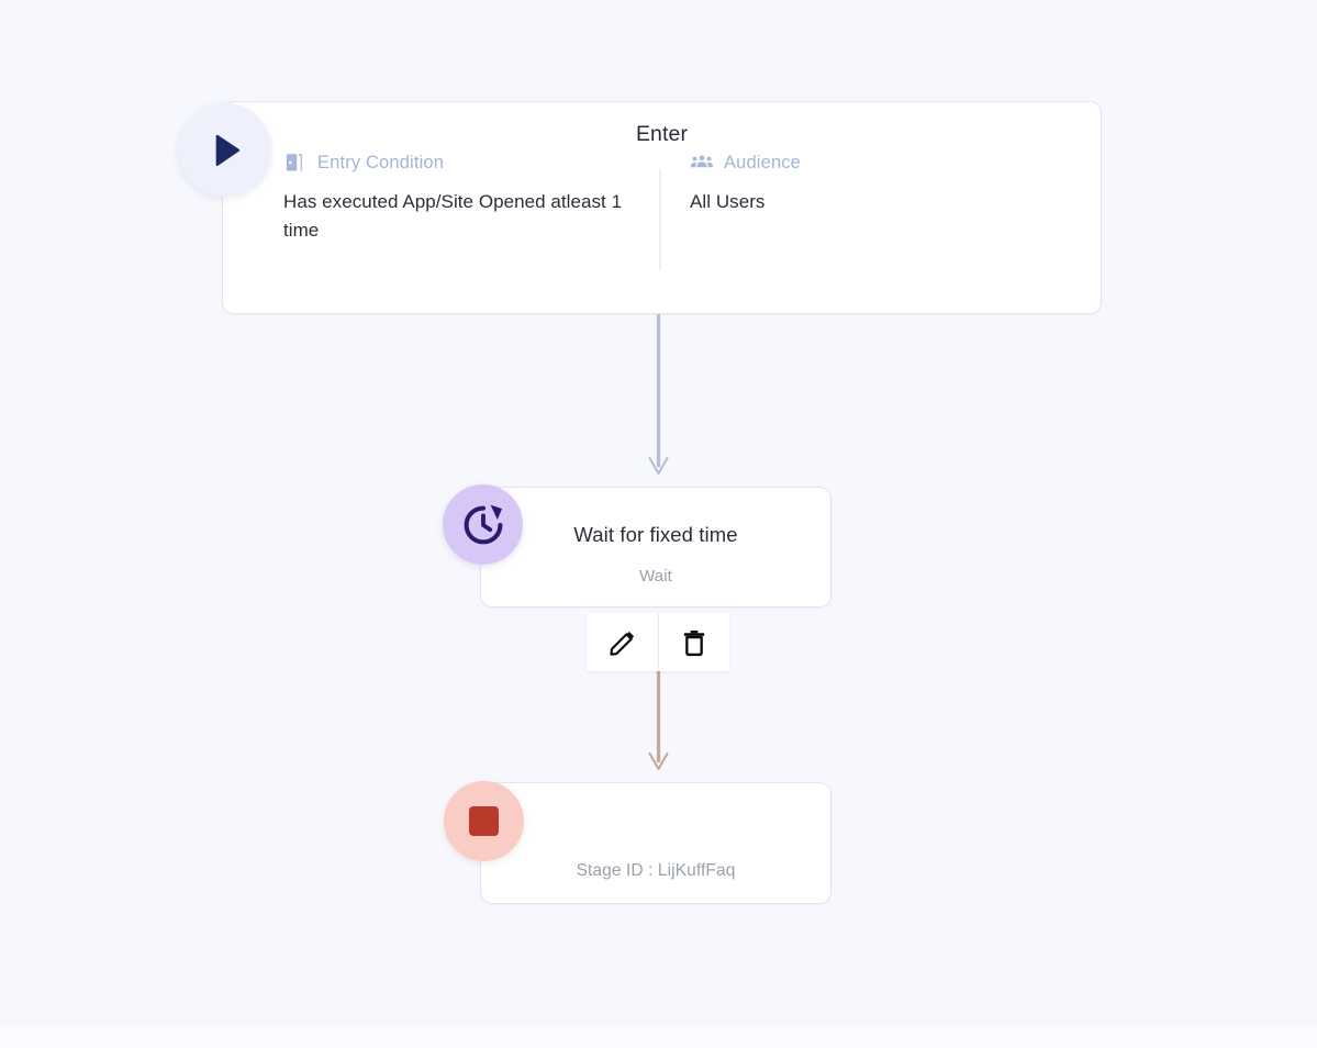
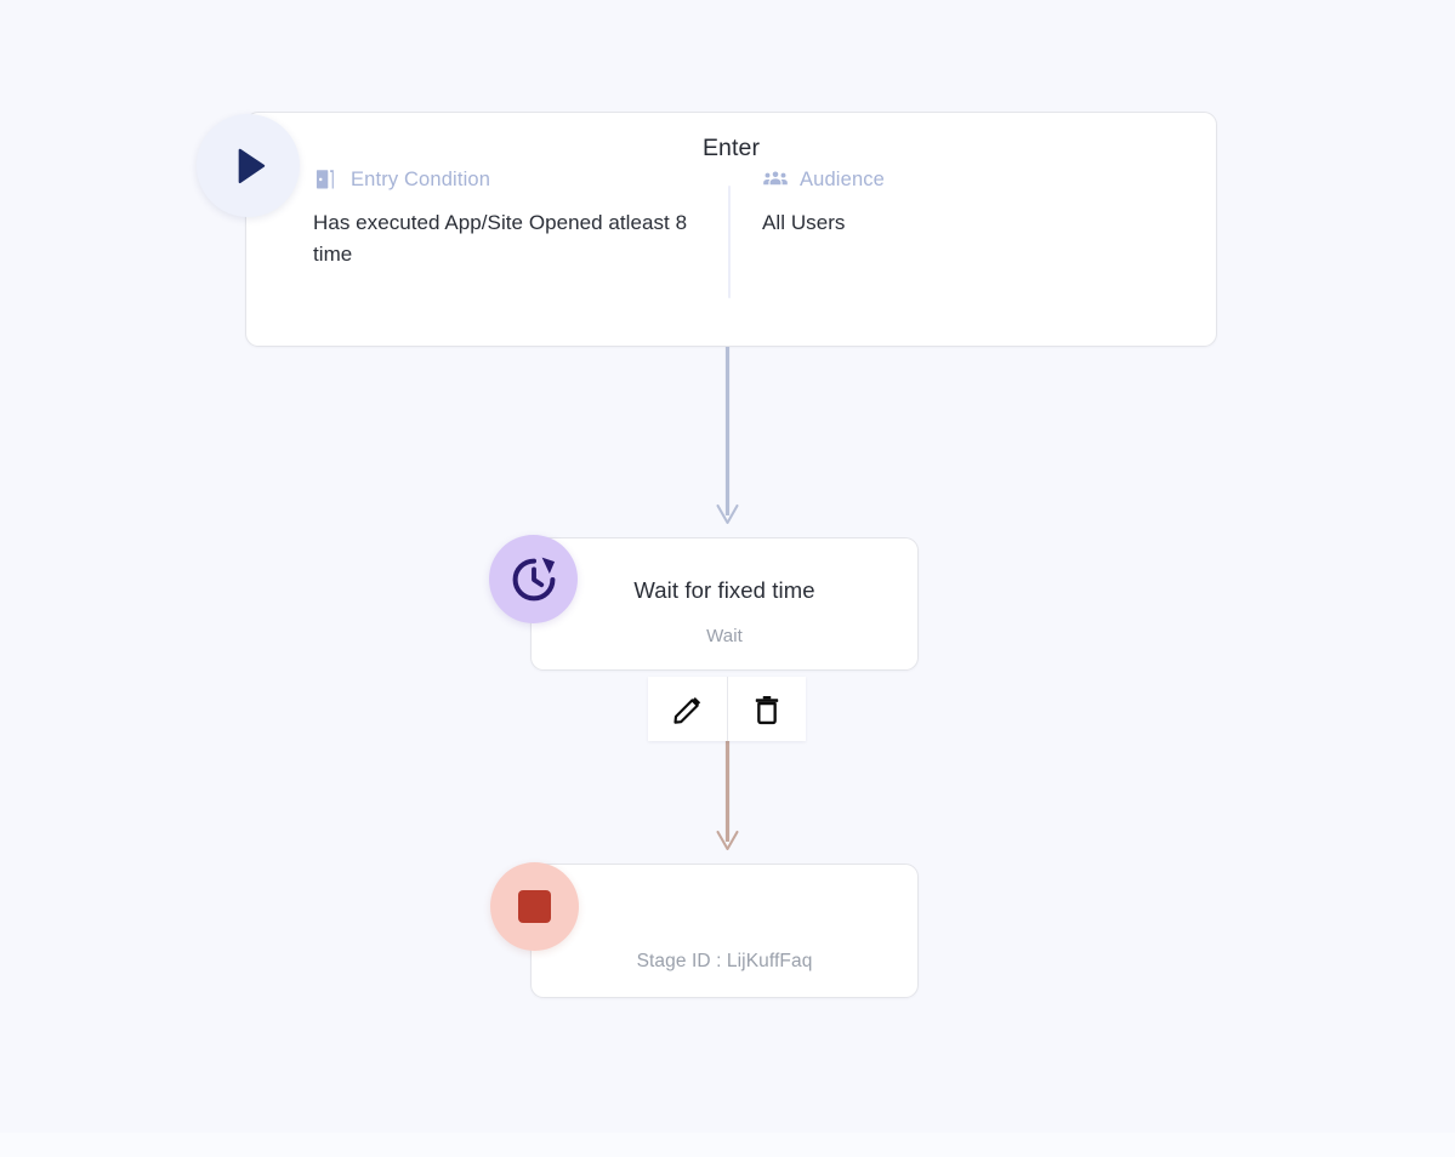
  Enter
  Entry Condition
- Has executed App/Site Opened atleast 1 time
+ Has executed App/Site Opened atleast 8 time
  Audience
  All Users
  Wait for fixed time
  Wait
  Stage ID : LijKuffFaq
